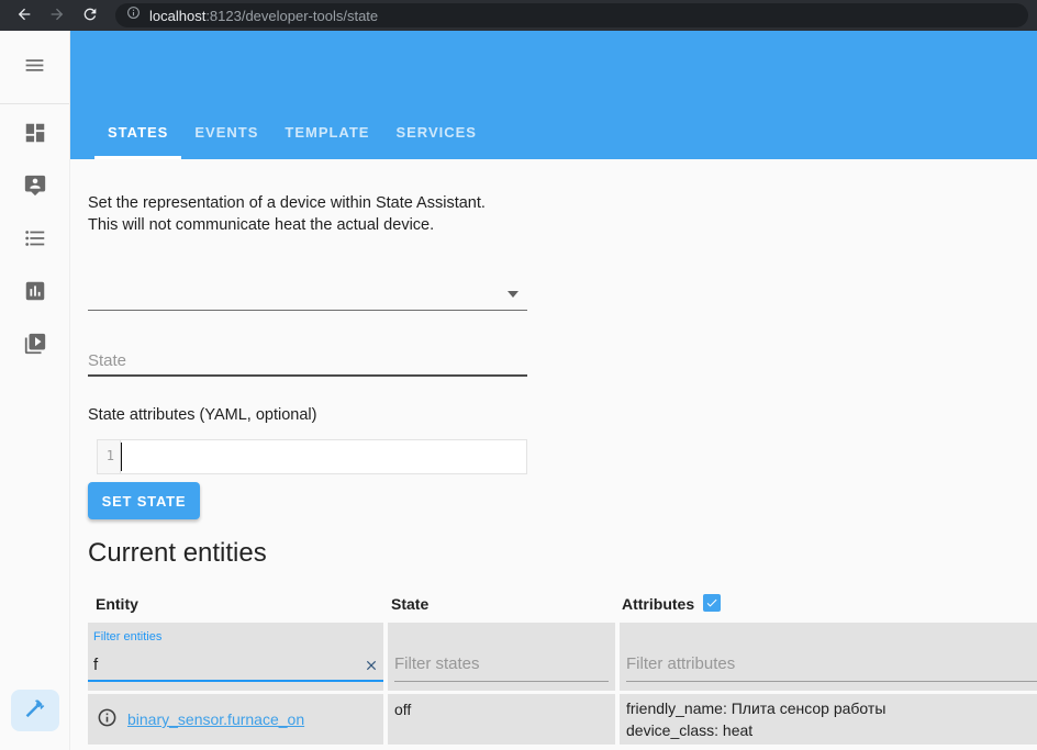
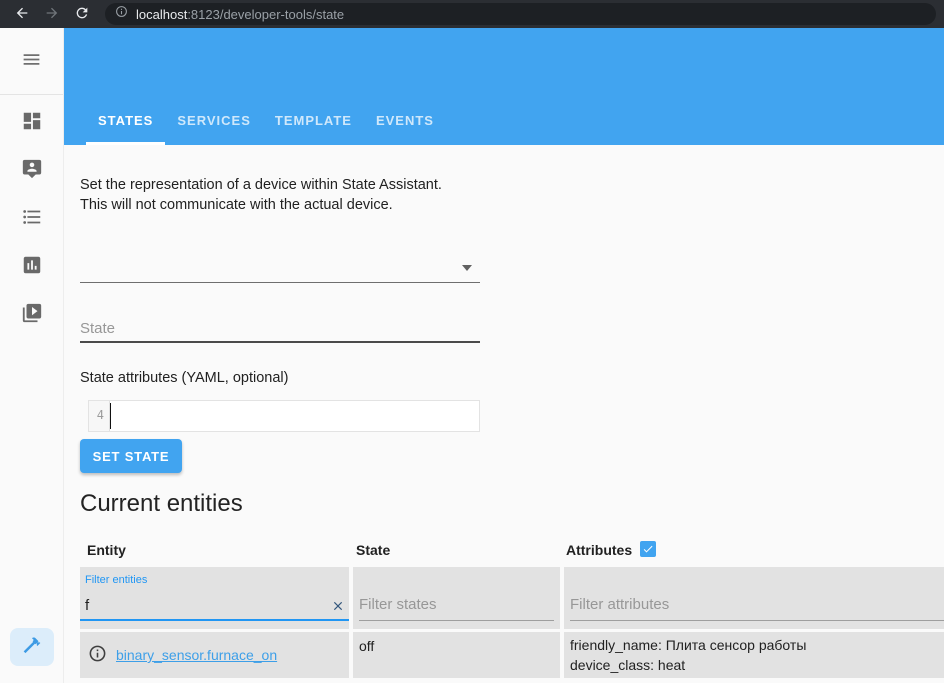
  localhost:8123/developer-tools/state
  STATES
- EVENTS
+ SERVICES
  TEMPLATE
- SERVICES
+ EVENTS
  Set the representation of a device within State Assistant.
- This will not communicate heat the actual device.
+ This will not communicate with the actual device.
  State
  State attributes (YAML, optional)
- 1
+ 4
  SET STATE
  Current entities
  Entity
  State
  Attributes
  Filter entities
  f
  Filter states
  Filter attributes
  binary_sensor.furnace_on
  off
  friendly_name: Плита сенсор работы
  device_class: heat
